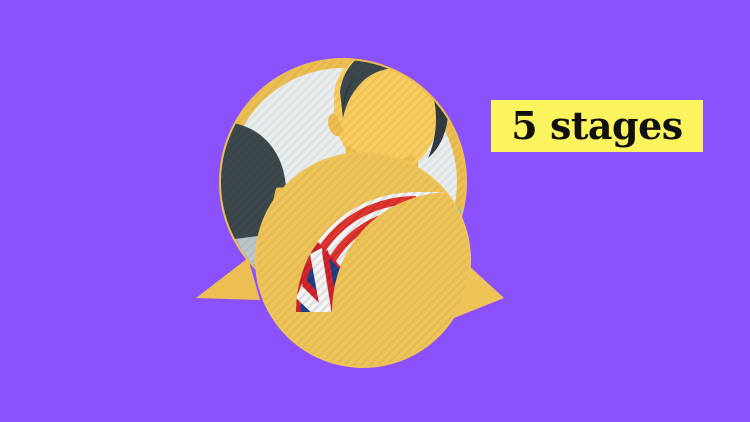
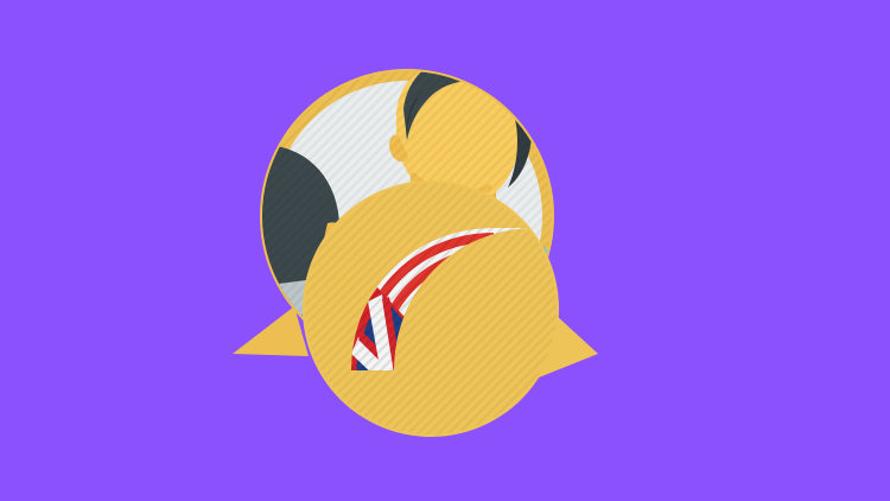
- 5 stages
